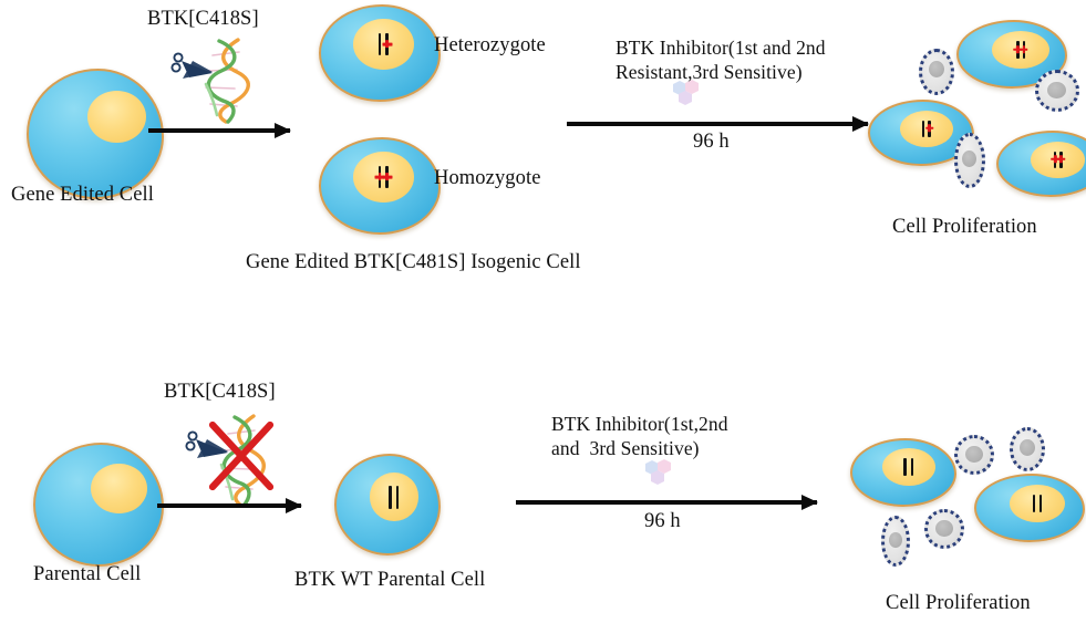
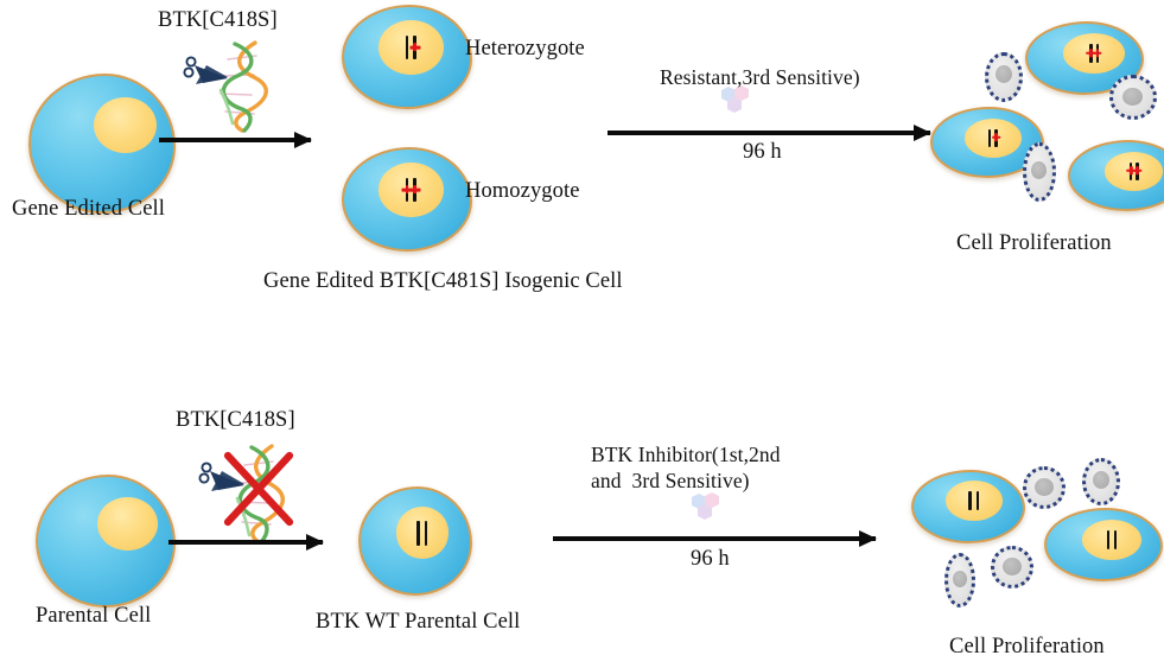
  Gene Edited Cell
  BTK[C418S]
  Heterozygote
  Homozygote
  Gene Edited BTK[C481S] Isogenic Cell
- BTK Inhibitor(1st and 2nd
  Resistant,3rd Sensitive)
  96 h
  Cell Proliferation
  Parental Cell
  BTK[C418S]
  BTK WT Parental Cell
  BTK Inhibitor(1st,2nd
  and 3rd Sensitive)
  96 h
  Cell Proliferation
